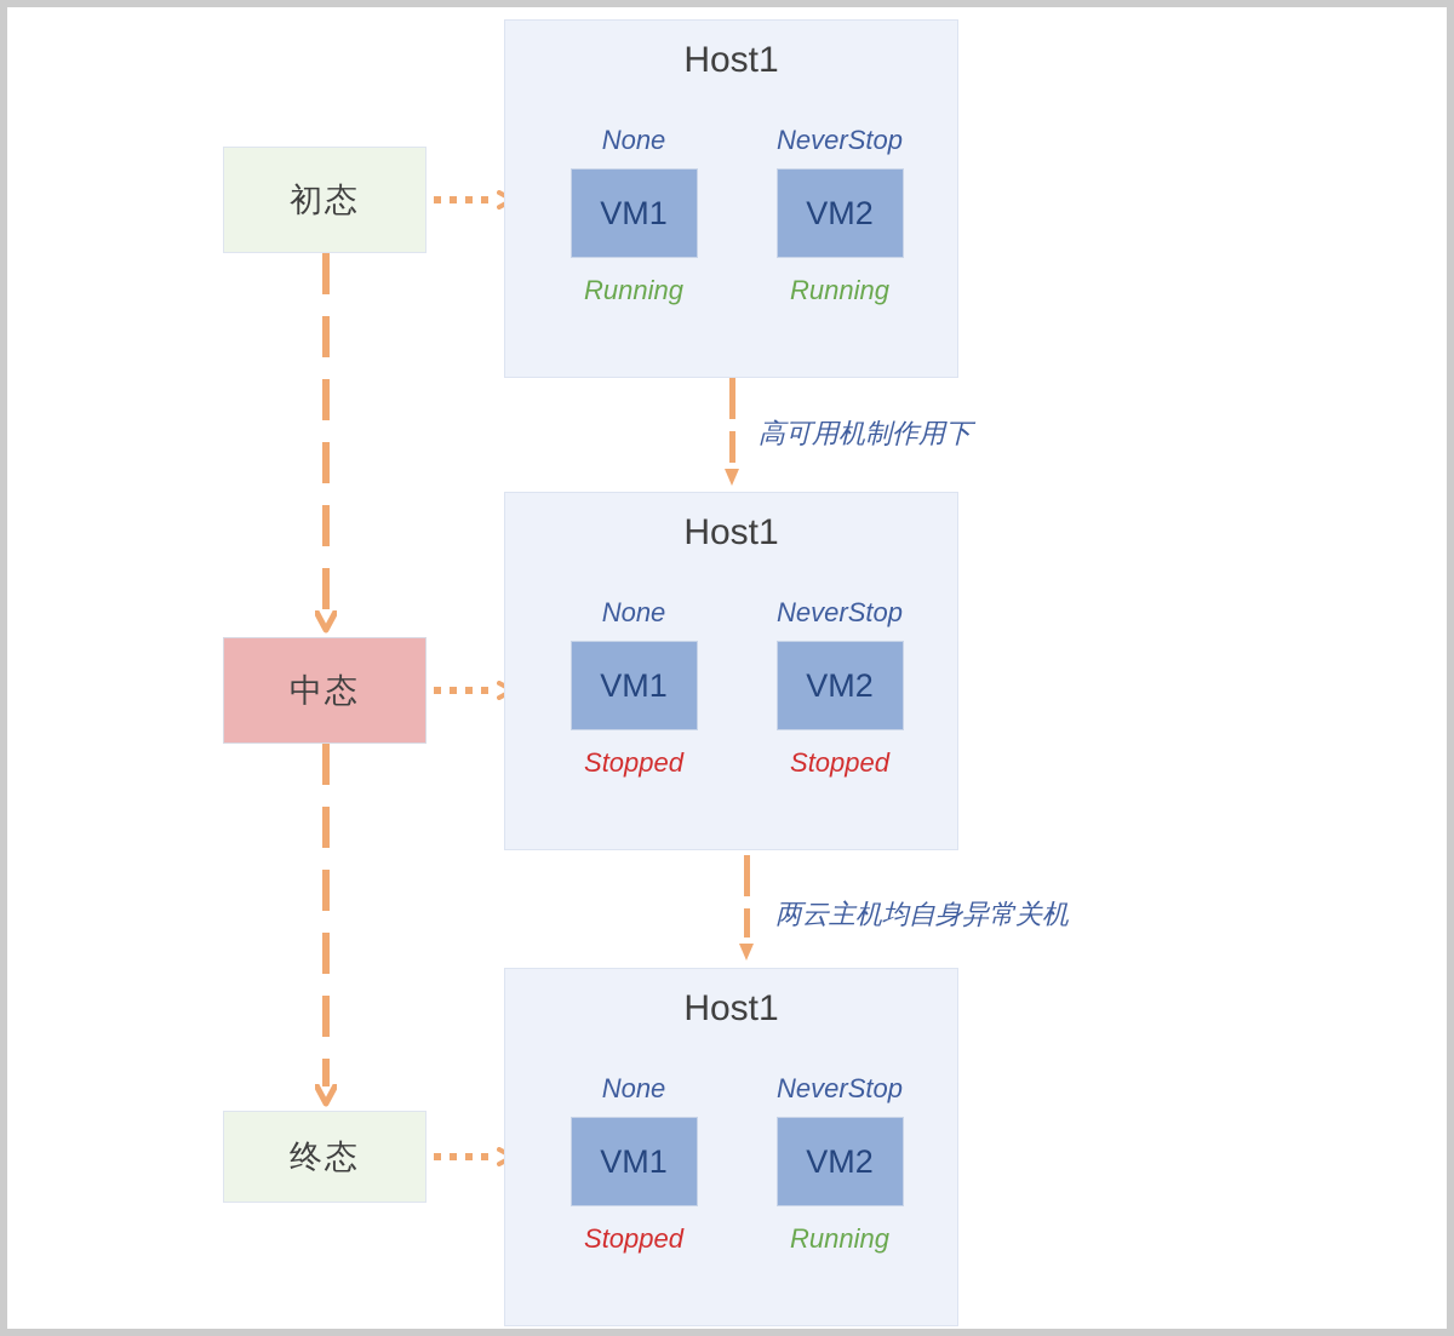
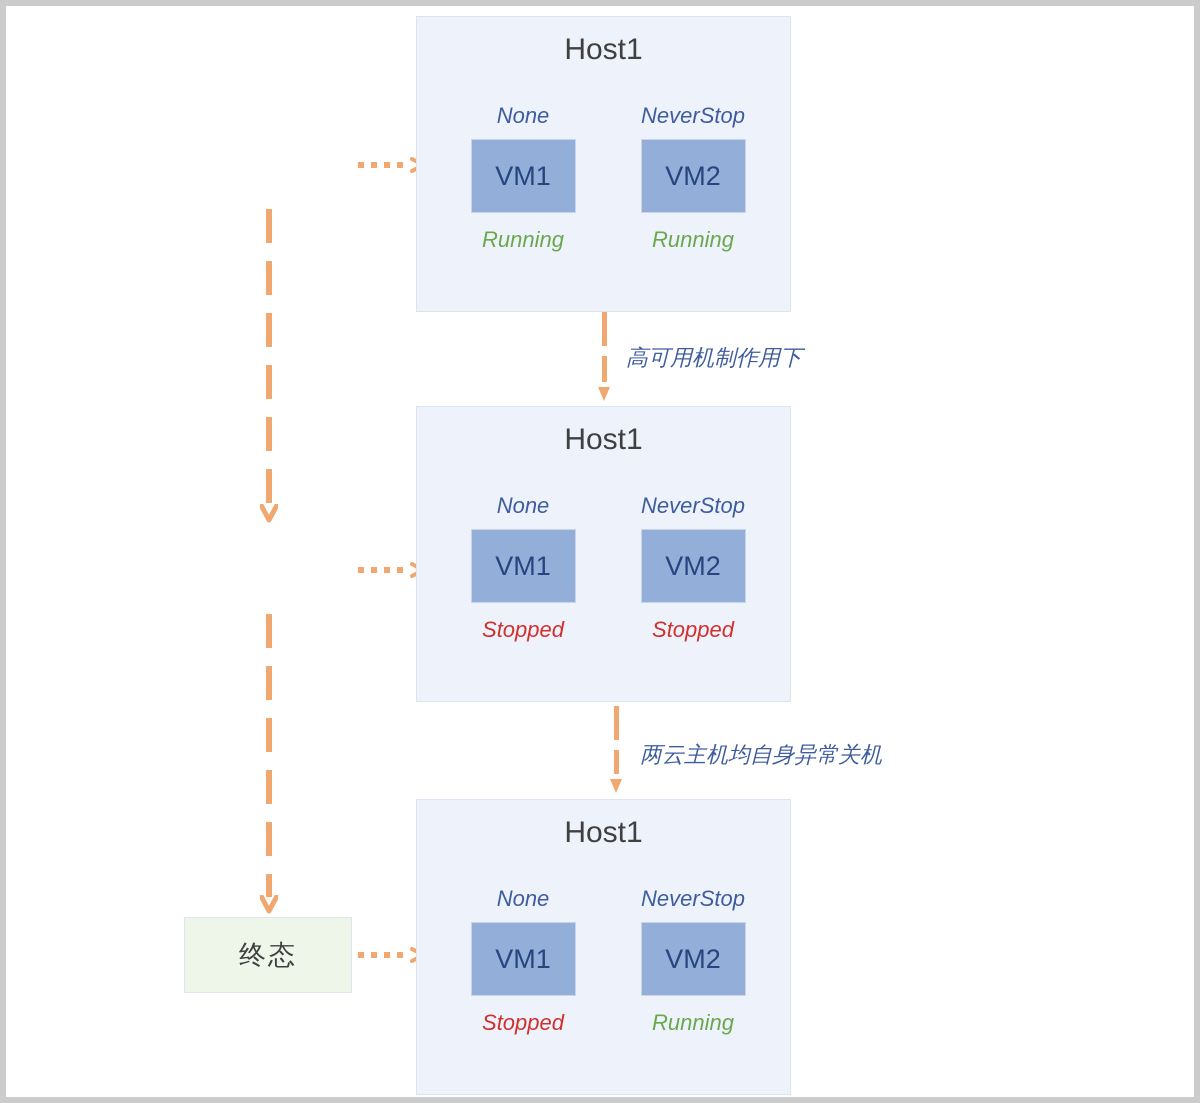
- 初态
- 中态
  终态
  Host1
  None
  VM1
  Running
  NeverStop
  VM2
  Running
  高可用机制作用下
  Host1
  None
  VM1
  Stopped
  NeverStop
  VM2
  Stopped
  两云主机均自身异常关机
  Host1
  None
  VM1
  Stopped
  NeverStop
  VM2
  Running
